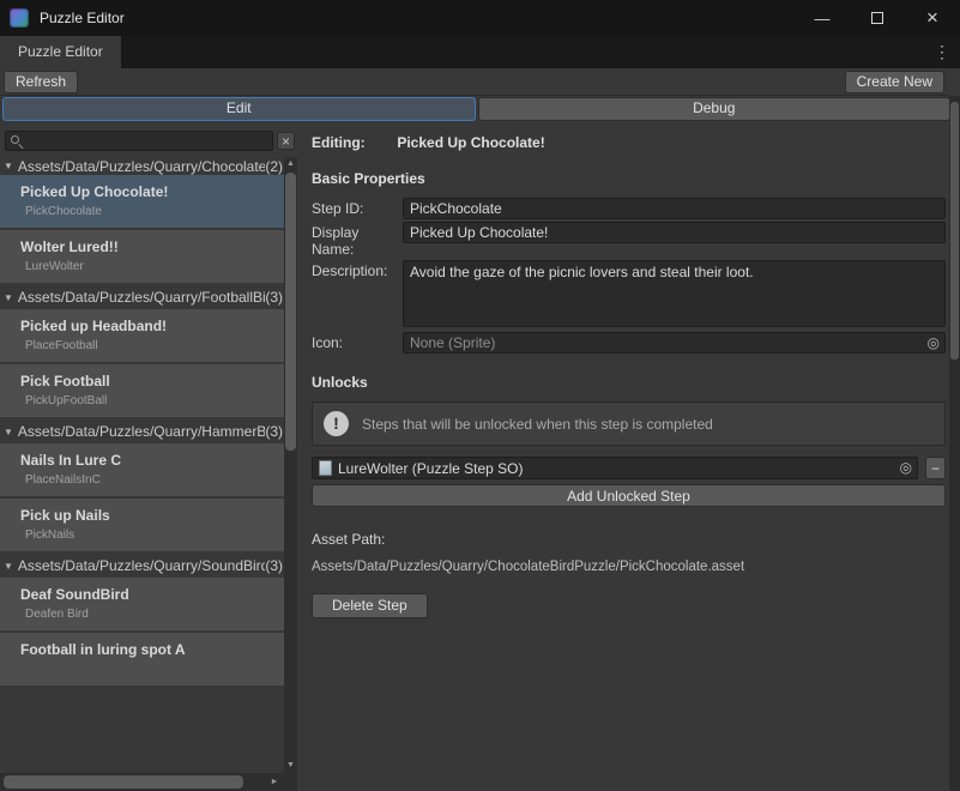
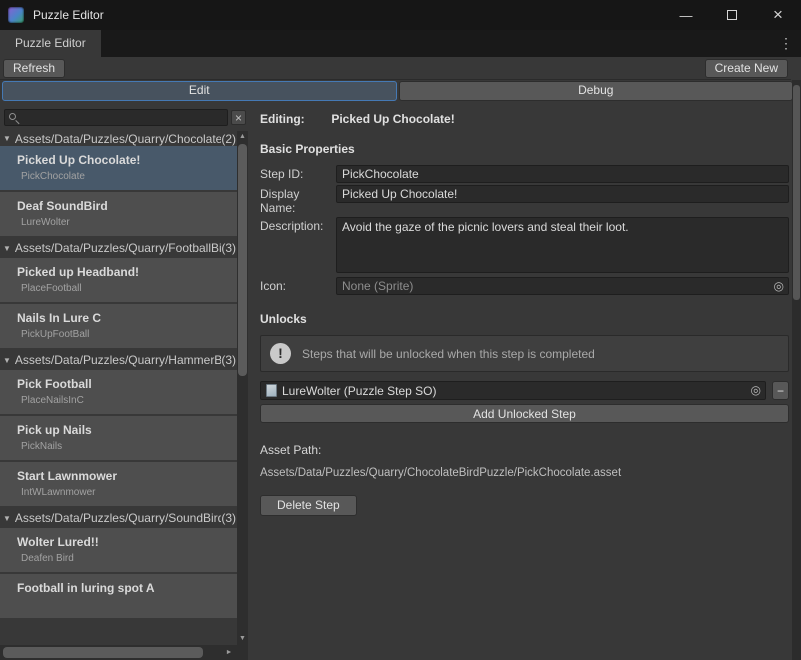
  Puzzle Editor
  —
  ×
  Puzzle Editor
  ⋮
  Refresh
  Create New
  Edit
  Debug
  ×
  ▼
  Assets/Data/Puzzles/Quarry/Chocolate
  (2)
  Picked Up Chocolate!
  PickChocolate
- Wolter Lured!!
+ Deaf SoundBird
  LureWolter
  ▼
  Assets/Data/Puzzles/Quarry/FootballBi
  (3)
  Picked up Headband!
  PlaceFootball
- Pick Football
+ Nails In Lure C
  PickUpFootBall
  ▼
  Assets/Data/Puzzles/Quarry/HammerB
  (3)
- Nails In Lure C
+ Pick Football
  PlaceNailsInC
  Pick up Nails
  PickNails
+ Start Lawnmower
+ IntWLawnmower
  ▼
  Assets/Data/Puzzles/Quarry/SoundBird
  (3)
- Deaf SoundBird
+ Wolter Lured!!
  Deafen Bird
  Football in luring spot A
  Editing: Picked Up Chocolate!
  Basic Properties
  Step ID:
  PickChocolate
  Display Name:
  Picked Up Chocolate!
  Description:
  Avoid the gaze of the picnic lovers and steal their loot.
  Icon:
  None (Sprite)
  ◎
  Unlocks
  !
  Steps that will be unlocked when this step is completed
  LureWolter (Puzzle Step SO)
  ◎
  −
  Add Unlocked Step
  Asset Path:
  Assets/Data/Puzzles/Quarry/ChocolateBirdPuzzle/PickChocolate.asset
  Delete Step
